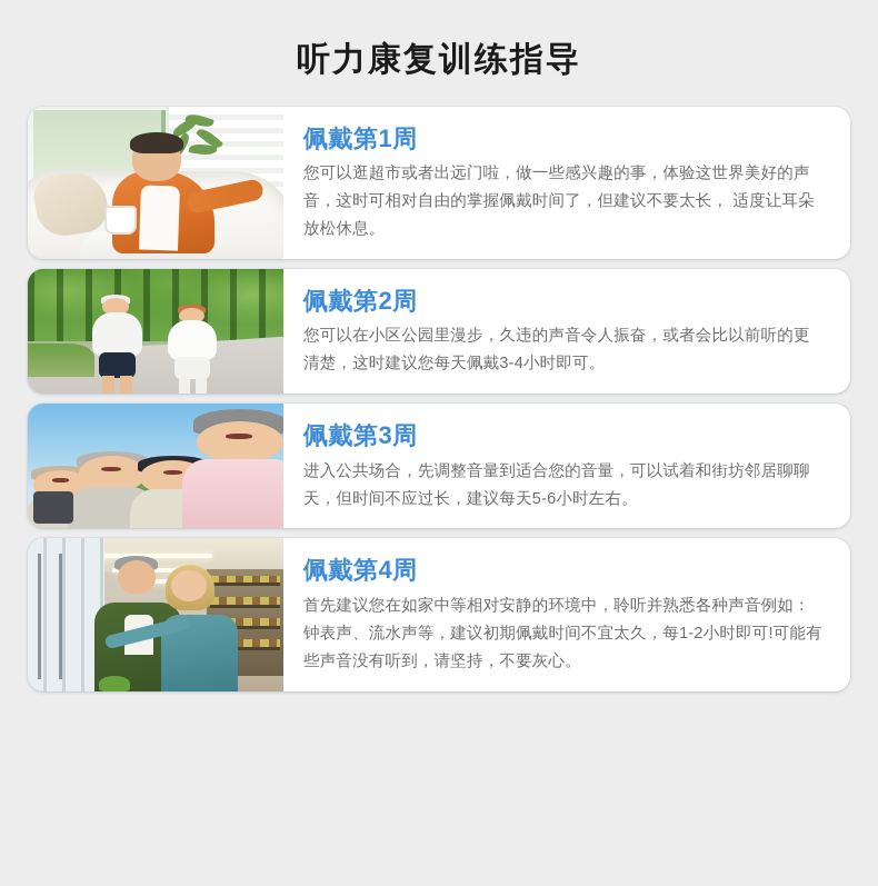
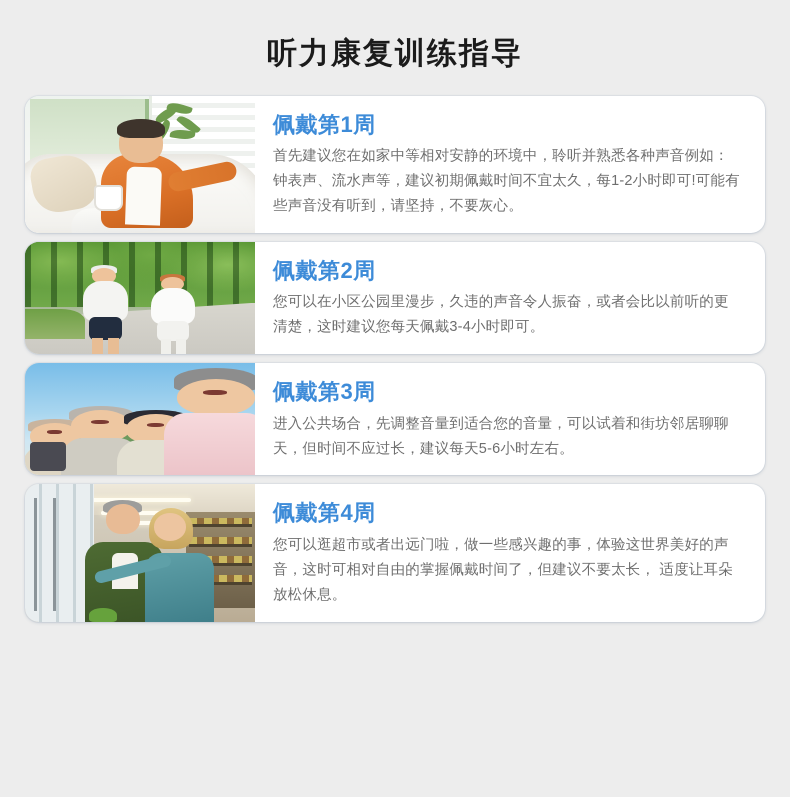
  听力康复训练指导
  佩戴第1周
- 您可以逛超市或者出远门啦，做一些感兴趣的事，体验这世界美好的声音，这时可相对自由的掌握佩戴时间了，但建议不要太长， 适度让耳朵放松休息。
+ 首先建议您在如家中等相对安静的环境中，聆听并熟悉各种声音例如：钟表声、流水声等，建议初期佩戴时间不宜太久，每1-2小时即可!可能有些声音没有听到，请坚持，不要灰心。
  佩戴第2周
  您可以在小区公园里漫步，久违的声音令人振奋，或者会比以前听的更清楚，这时建议您每天佩戴3-4小时即可。
  佩戴第3周
  进入公共场合，先调整音量到适合您的音量，可以试着和街坊邻居聊聊天，但时间不应过长，建议每天5-6小时左右。
  佩戴第4周
- 首先建议您在如家中等相对安静的环境中，聆听并熟悉各种声音例如：钟表声、流水声等，建议初期佩戴时间不宜太久，每1-2小时即可!可能有些声音没有听到，请坚持，不要灰心。
+ 您可以逛超市或者出远门啦，做一些感兴趣的事，体验这世界美好的声音，这时可相对自由的掌握佩戴时间了，但建议不要太长， 适度让耳朵放松休息。
